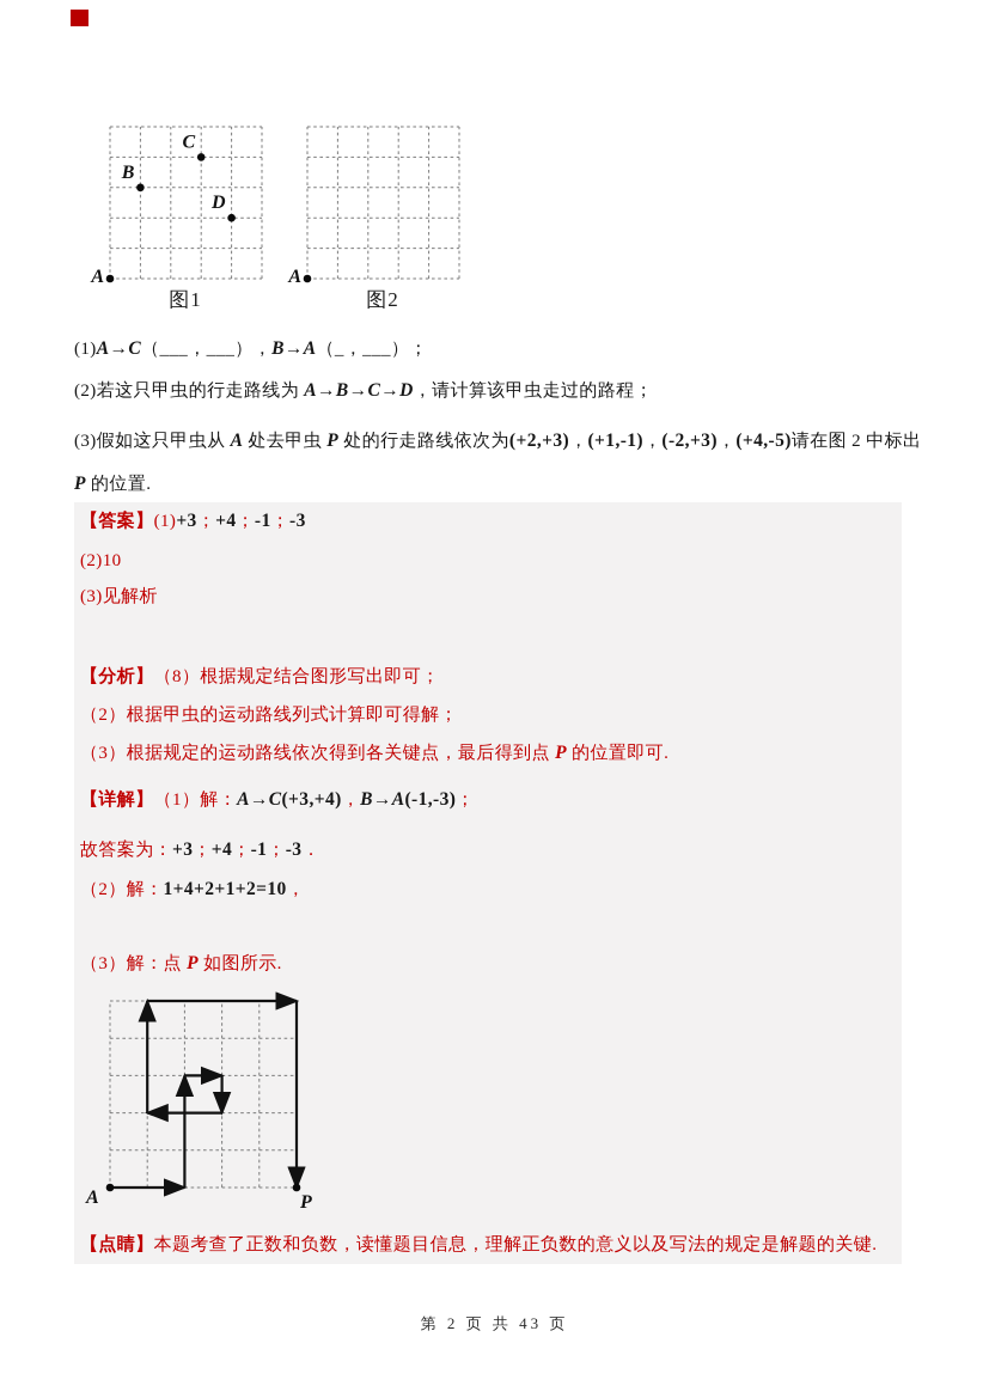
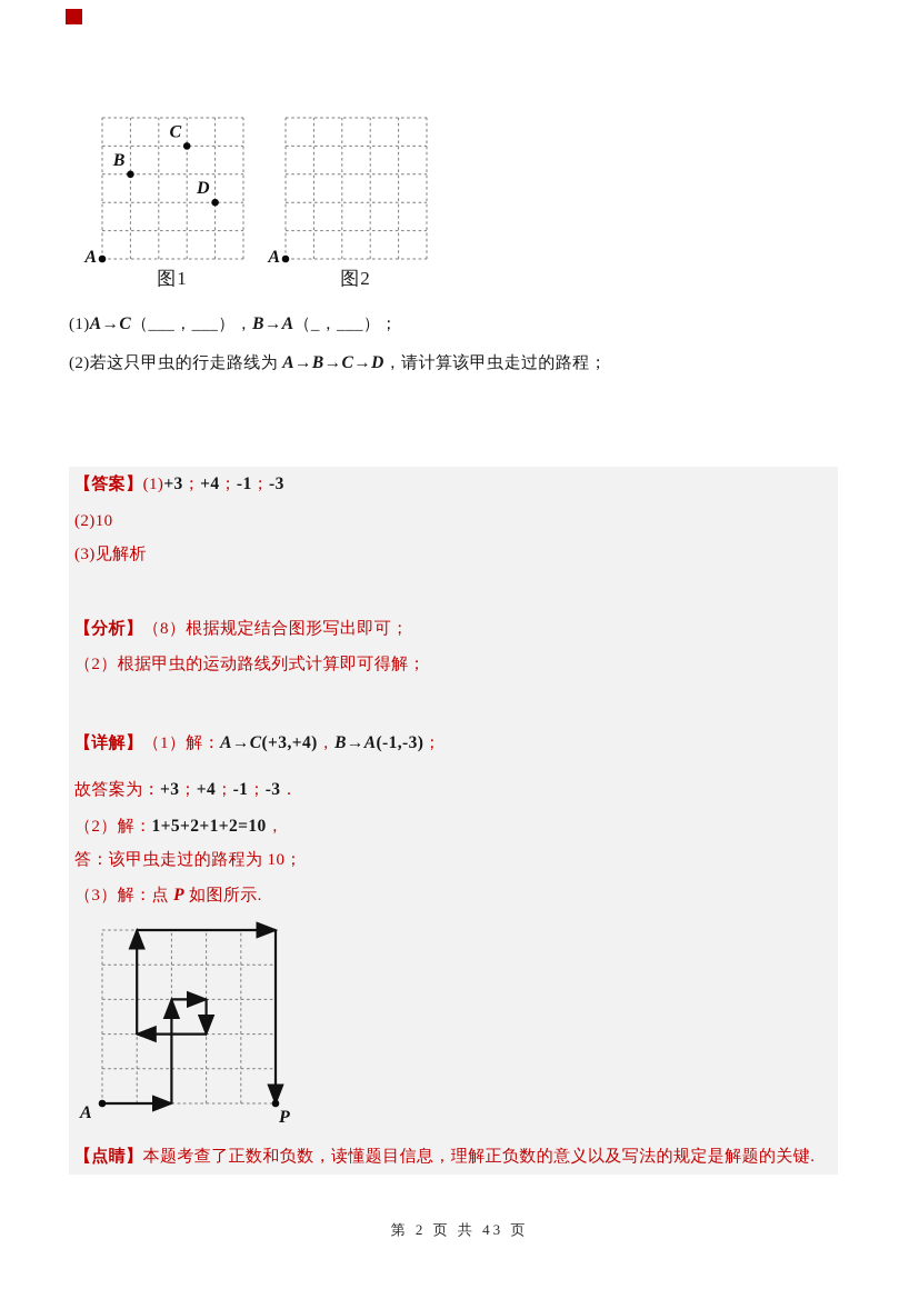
  A
  B
  C
  D
  图1
  A
  图2
  (1)A→C（___，___），B→A（_，___）；
  (2)若这只甲虫的行走路线为 A→B→C→D，请计算该甲虫走过的路程；
- (3)假如这只甲虫从 A 处去甲虫 P 处的行走路线依次为(+2,+3)，(+1,-1)，(-2,+3)，(+4,-5)请在图 2 中标出 P 的位置.
  【答案】(1)+3；+4；-1；-3
  (2)10
  (3)见解析
  【分析】（8）根据规定结合图形写出即可；
  （2）根据甲虫的运动路线列式计算即可得解；
- （3）根据规定的运动路线依次得到各关键点，最后得到点 P 的位置即可.
  【详解】（1）解：A→C(+3,+4)，B→A(-1,-3)；
  故答案为：+3；+4；-1；-3．
- （2）解：1+4+2+1+2=10，
+ （2）解：1+5+2+1+2=10，
+ 答：该甲虫走过的路程为 10；
  （3）解：点 P 如图所示.
  A
  P
  【点睛】本题考查了正数和负数，读懂题目信息，理解正负数的意义以及写法的规定是解题的关键.
  第 2 页 共 43 页
